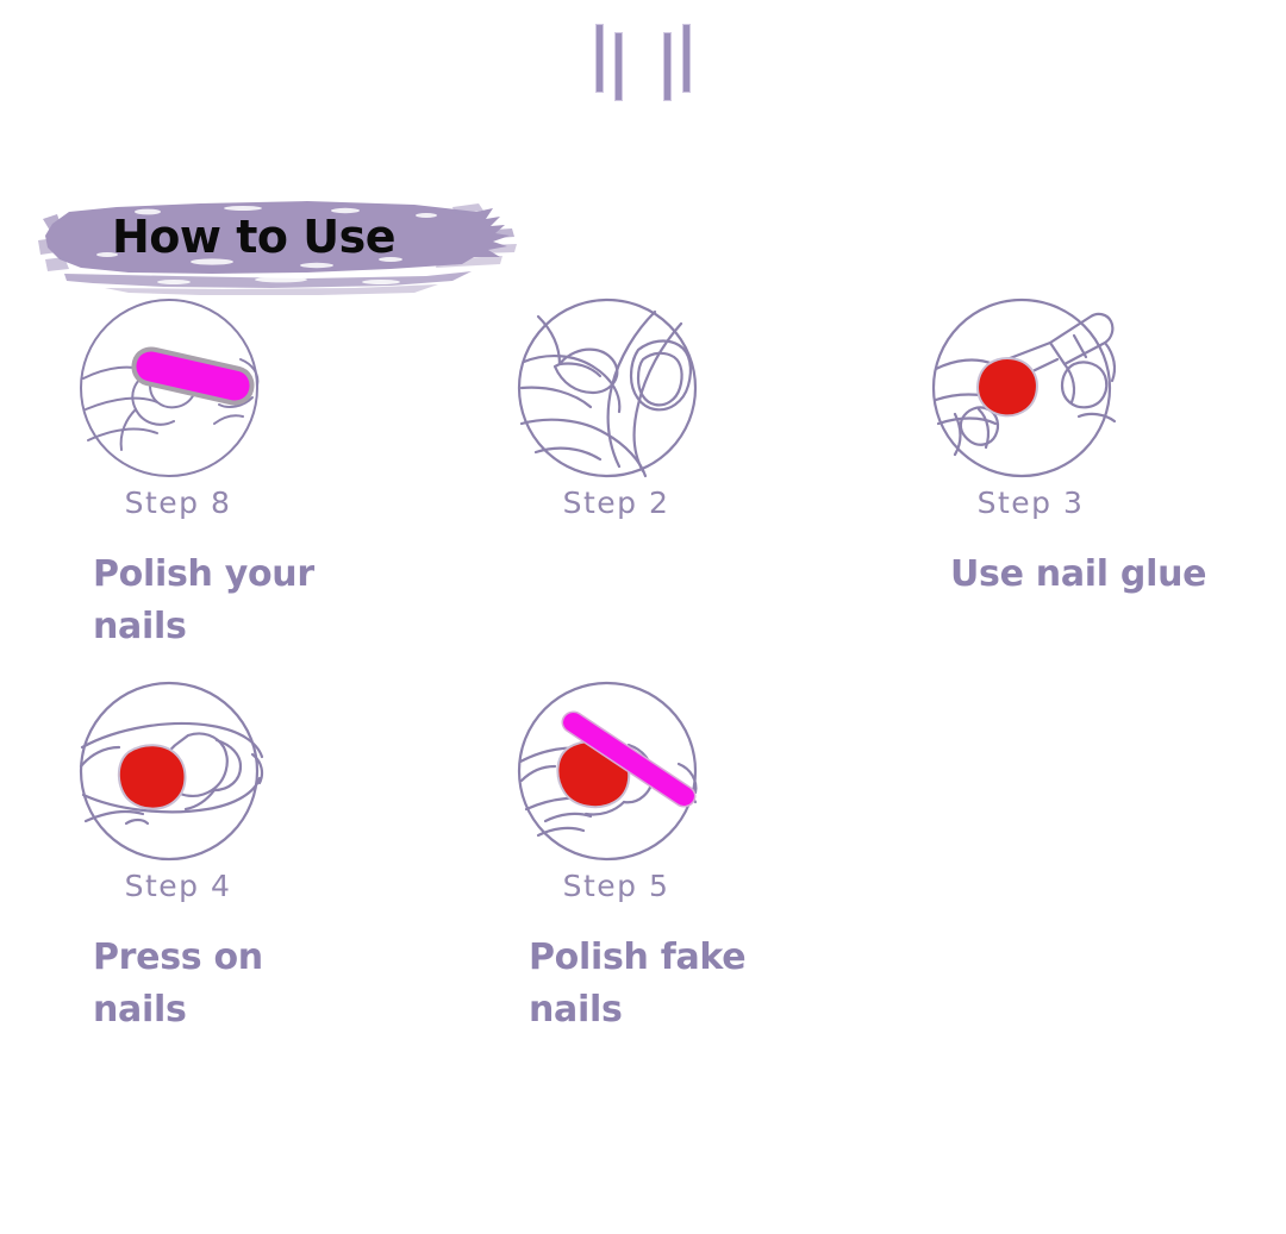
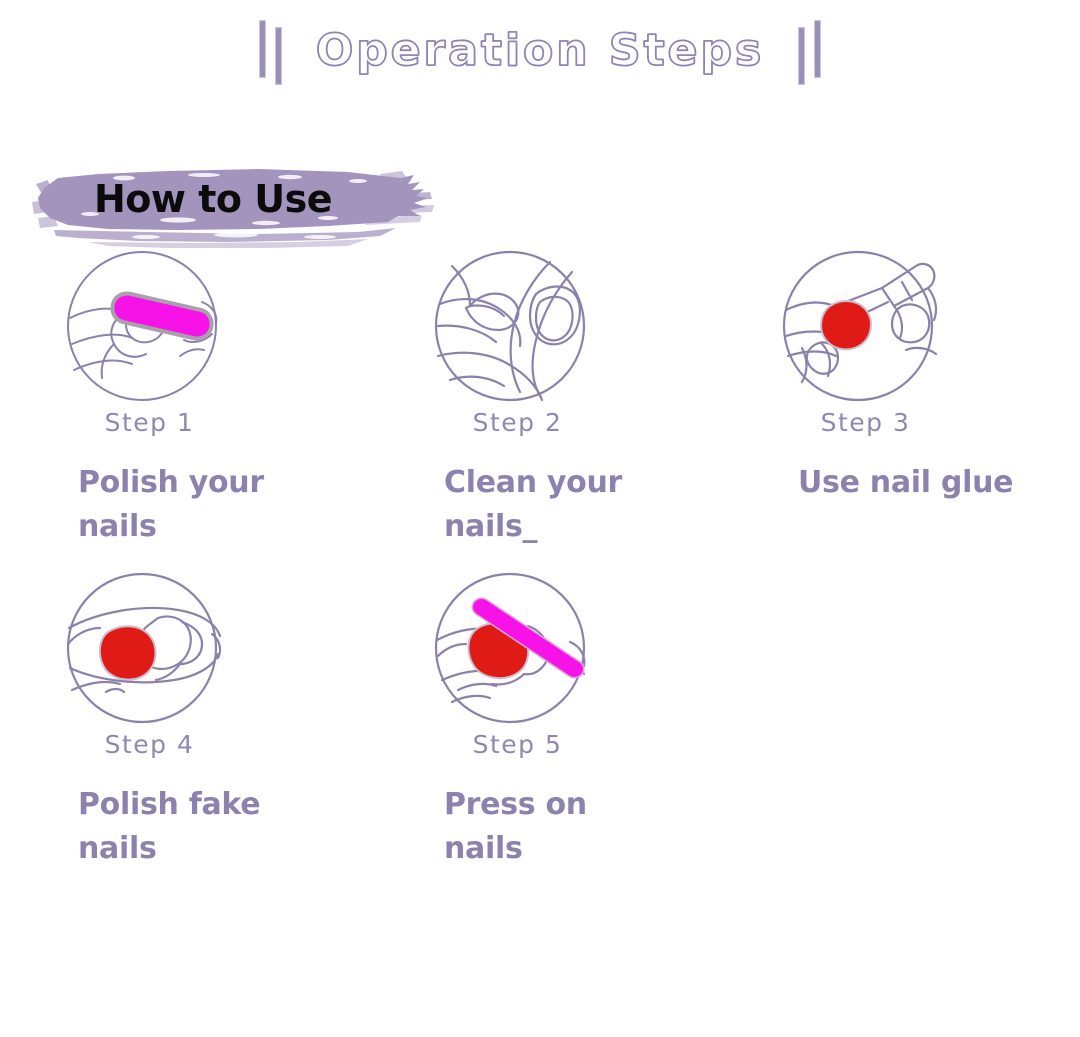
+ Operation Steps
  How to Use
- Step 8
+ Step 1
  Polish your nails
  Step 2
+ Clean your nails_
  Step 3
  Use nail glue
  Step 4
- Press on nails
+ Polish fake nails
  Step 5
- Polish fake nails
+ Press on nails
